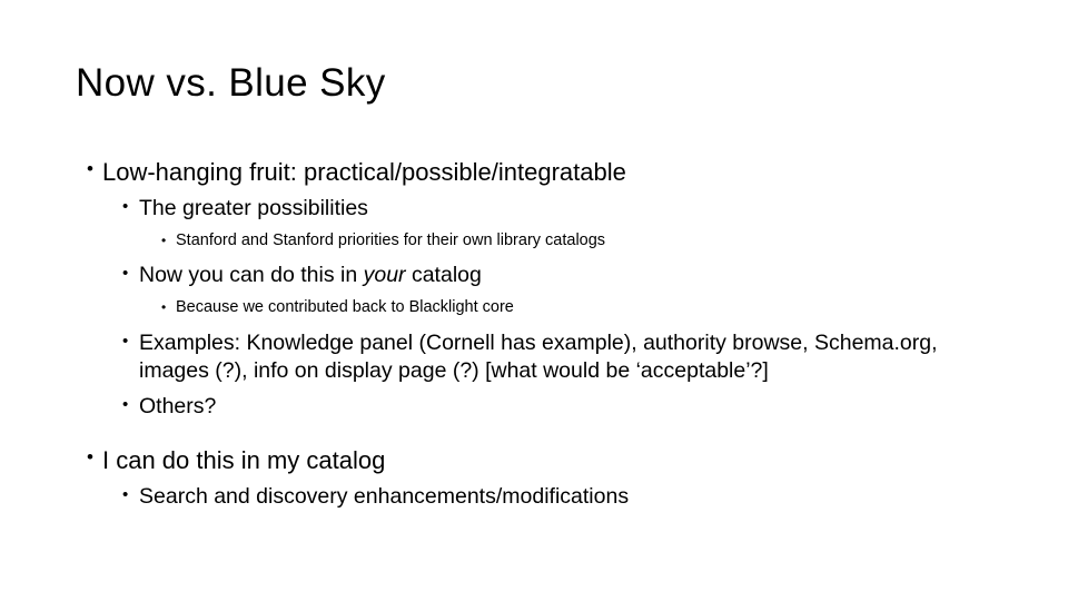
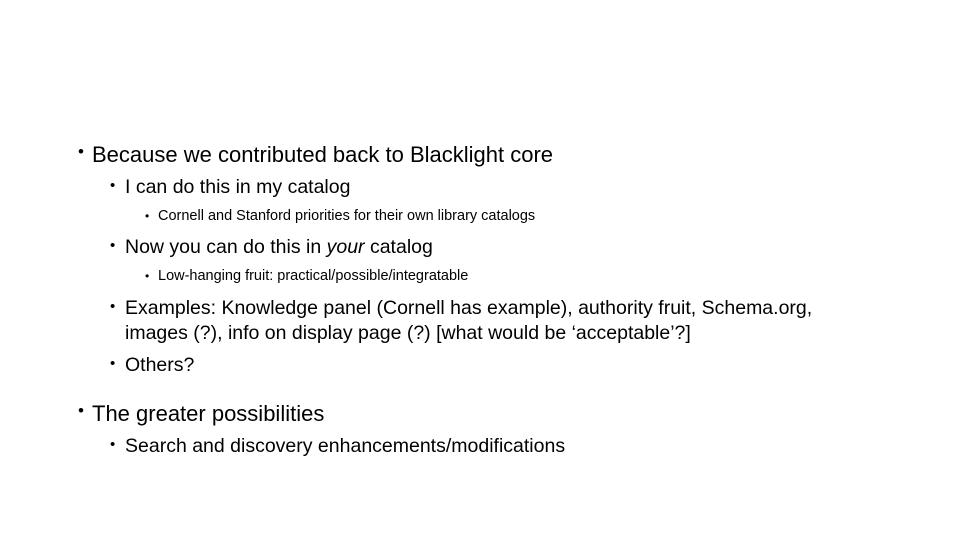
- Now vs. Blue Sky
  •
- Low-hanging fruit: practical/possible/integratable
+ Because we contributed back to Blacklight core
  •
- The greater possibilities
+ I can do this in my catalog
  •
- Stanford and Stanford priorities for their own library catalogs
+ Cornell and Stanford priorities for their own library catalogs
  •
  Now you can do this in your catalog
  •
- Because we contributed back to Blacklight core
+ Low-hanging fruit: practical/possible/integratable
  •
- Examples: Knowledge panel (Cornell has example), authority browse, Schema.org, images (?), info on display page (?) [what would be ‘acceptable’?]
+ Examples: Knowledge panel (Cornell has example), authority fruit, Schema.org, images (?), info on display page (?) [what would be ‘acceptable’?]
  •
  Others?
  •
- I can do this in my catalog
+ The greater possibilities
  •
  Search and discovery enhancements/modifications
